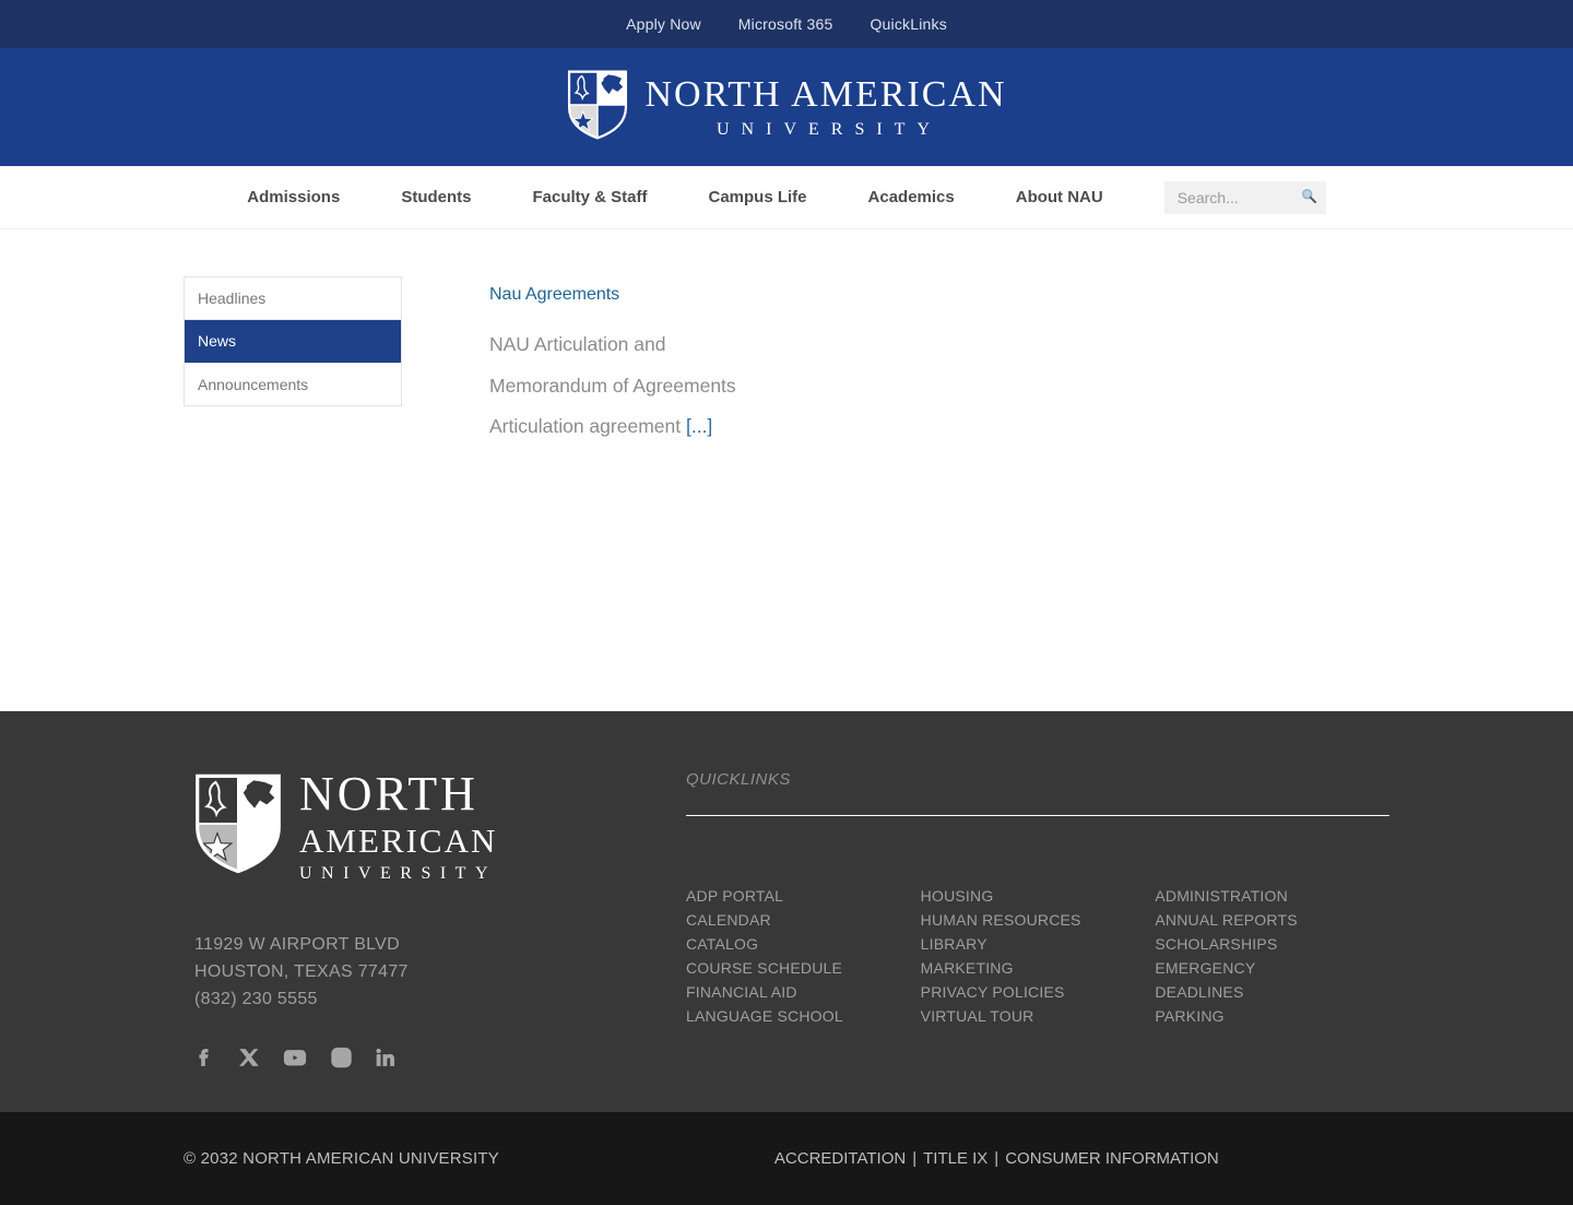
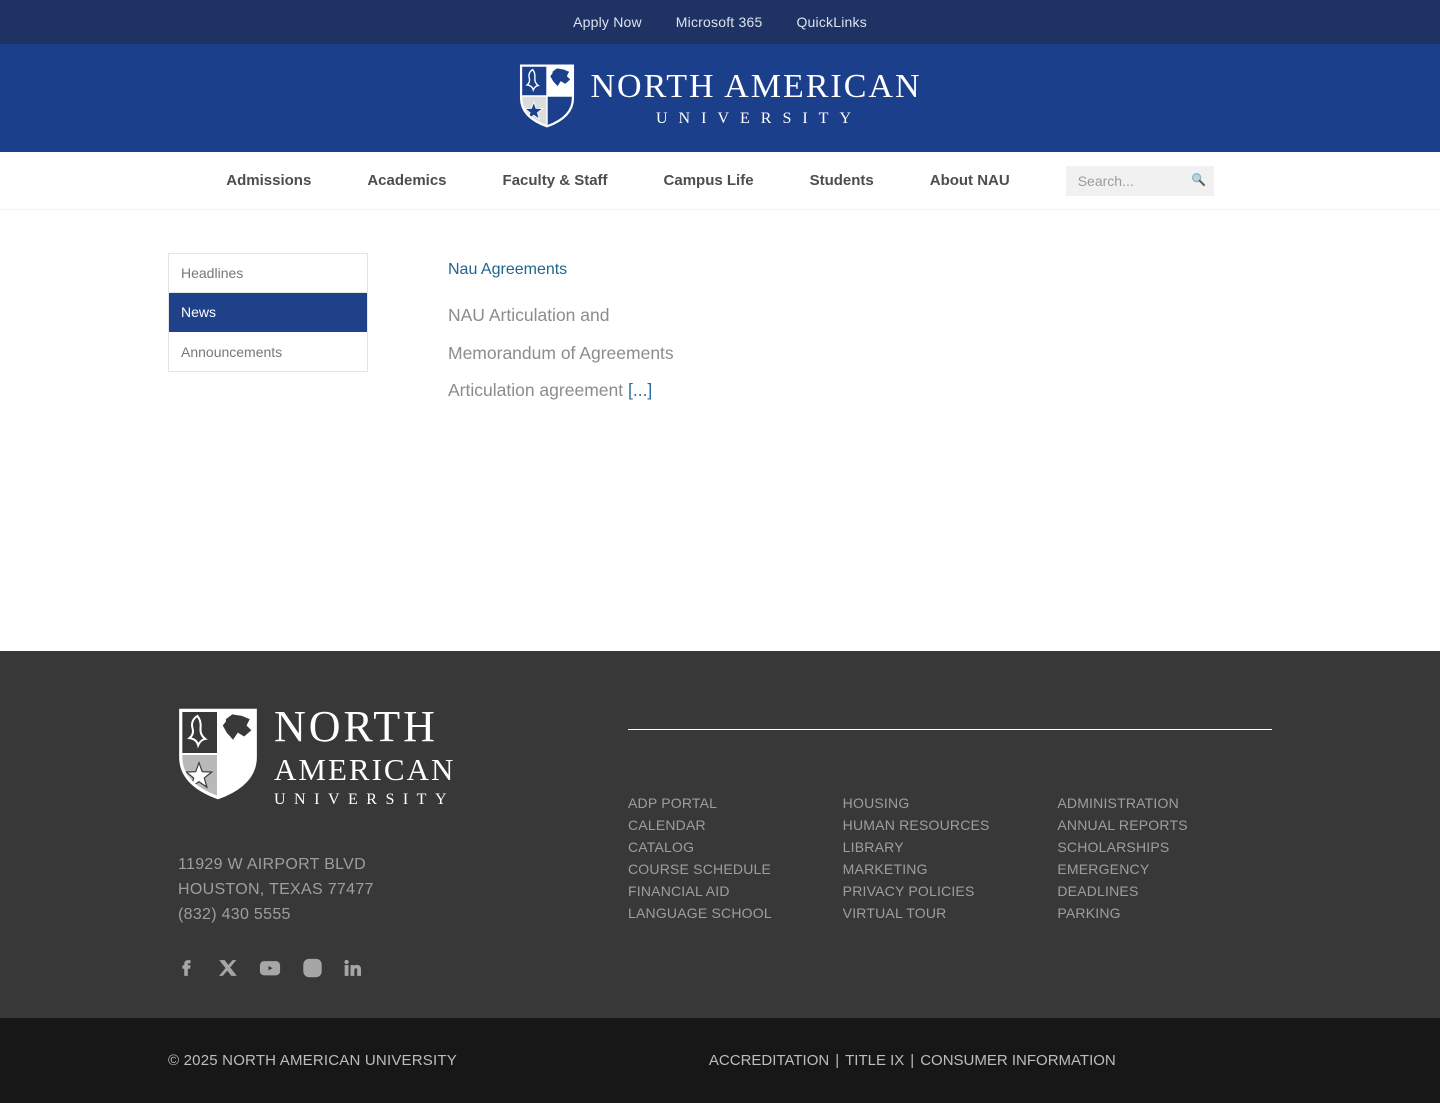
  Apply Now
  Microsoft 365
  QuickLinks
  NORTH AMERICAN
  UNIVERSITY
  Admissions
- Students
+ Academics
  Faculty & Staff
  Campus Life
- Academics
+ Students
  About NAU
  Search...
  Headlines
  News
  Announcements
  Nau Agreements
  NAU Articulation and
  Memorandum of Agreements
  Articulation agreement [...]
  NORTH
  AMERICAN
  UNIVERSITY
  11929 W AIRPORT BLVD
  HOUSTON, TEXAS 77477
- (832) 230 5555
+ (832) 430 5555
- QUICKLINKS
  ADP PORTAL
  CALENDAR
  CATALOG
  COURSE SCHEDULE
  FINANCIAL AID
  LANGUAGE SCHOOL
  HOUSING
  HUMAN RESOURCES
  LIBRARY
  MARKETING
  PRIVACY POLICIES
  VIRTUAL TOUR
  ADMINISTRATION
  ANNUAL REPORTS
  SCHOLARSHIPS
  EMERGENCY
  DEADLINES
  PARKING
- © 2032 NORTH AMERICAN UNIVERSITY
+ © 2025 NORTH AMERICAN UNIVERSITY
  ACCREDITATION
  |
  TITLE IX
  |
  CONSUMER INFORMATION
